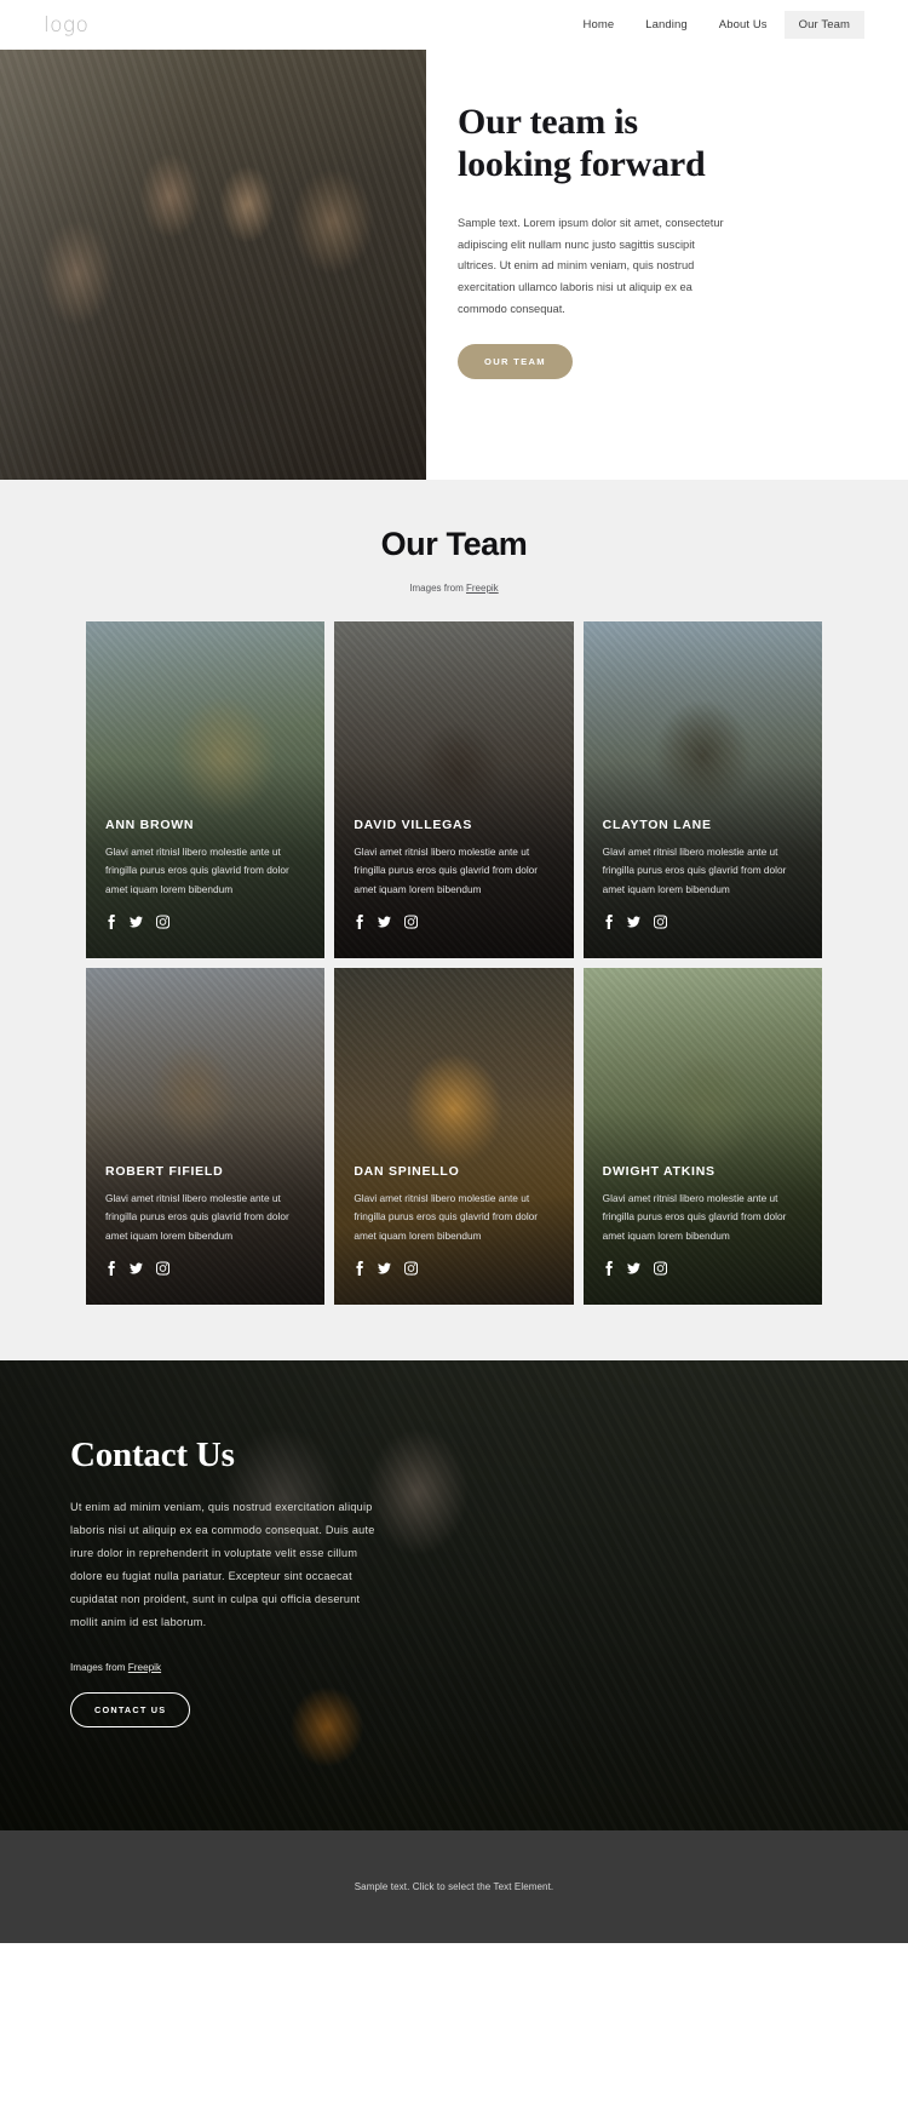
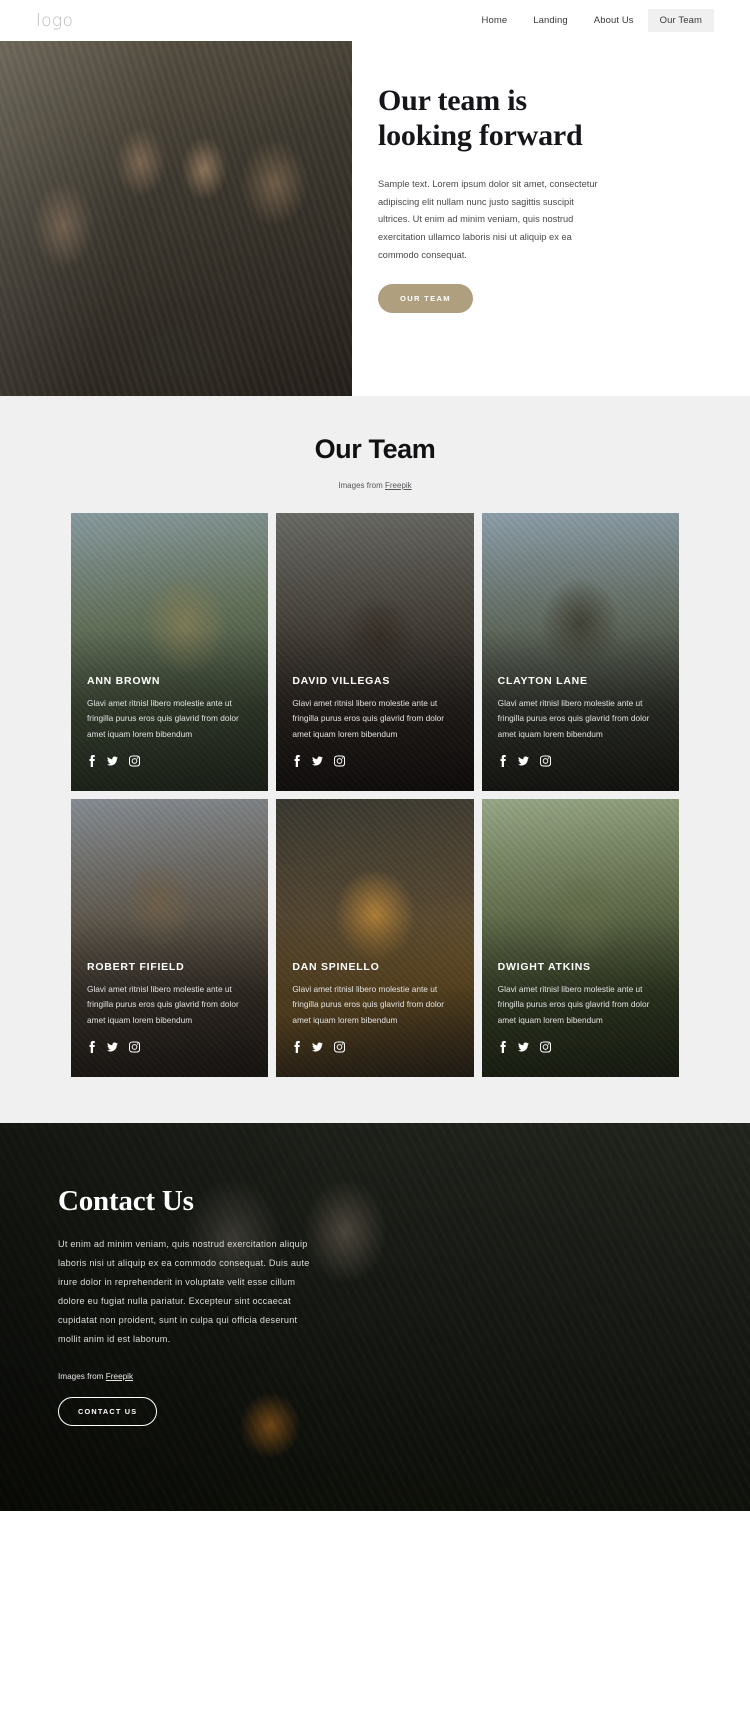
  logo
  Home
  Landing
  About Us
  Our Team
  Our team is looking forward
  Sample text. Lorem ipsum dolor sit amet, consectetur adipiscing elit nullam nunc justo sagittis suscipit ultrices. Ut enim ad minim veniam, quis nostrud exercitation ullamco laboris nisi ut aliquip ex ea commodo consequat.
  OUR TEAM
  Our Team
  Images from Freepik
  ANN BROWN
  Glavi amet ritnisl libero molestie ante ut fringilla purus eros quis glavrid from dolor amet iquam lorem bibendum
  DAVID VILLEGAS
  Glavi amet ritnisl libero molestie ante ut fringilla purus eros quis glavrid from dolor amet iquam lorem bibendum
  CLAYTON LANE
  Glavi amet ritnisl libero molestie ante ut fringilla purus eros quis glavrid from dolor amet iquam lorem bibendum
  ROBERT FIFIELD
  Glavi amet ritnisl libero molestie ante ut fringilla purus eros quis glavrid from dolor amet iquam lorem bibendum
  DAN SPINELLO
  Glavi amet ritnisl libero molestie ante ut fringilla purus eros quis glavrid from dolor amet iquam lorem bibendum
  DWIGHT ATKINS
  Glavi amet ritnisl libero molestie ante ut fringilla purus eros quis glavrid from dolor amet iquam lorem bibendum
  Contact Us
  Ut enim ad minim veniam, quis nostrud exercitation aliquip laboris nisi ut aliquip ex ea commodo consequat. Duis aute irure dolor in reprehenderit in voluptate velit esse cillum dolore eu fugiat nulla pariatur. Excepteur sint occaecat cupidatat non proident, sunt in culpa qui officia deserunt mollit anim id est laborum.
  Images from Freepik
  CONTACT US
- Sample text. Click to select the Text Element.
